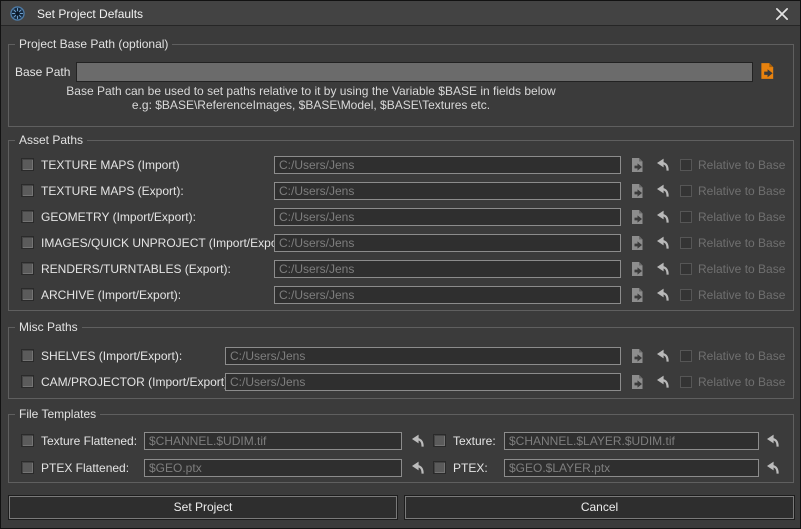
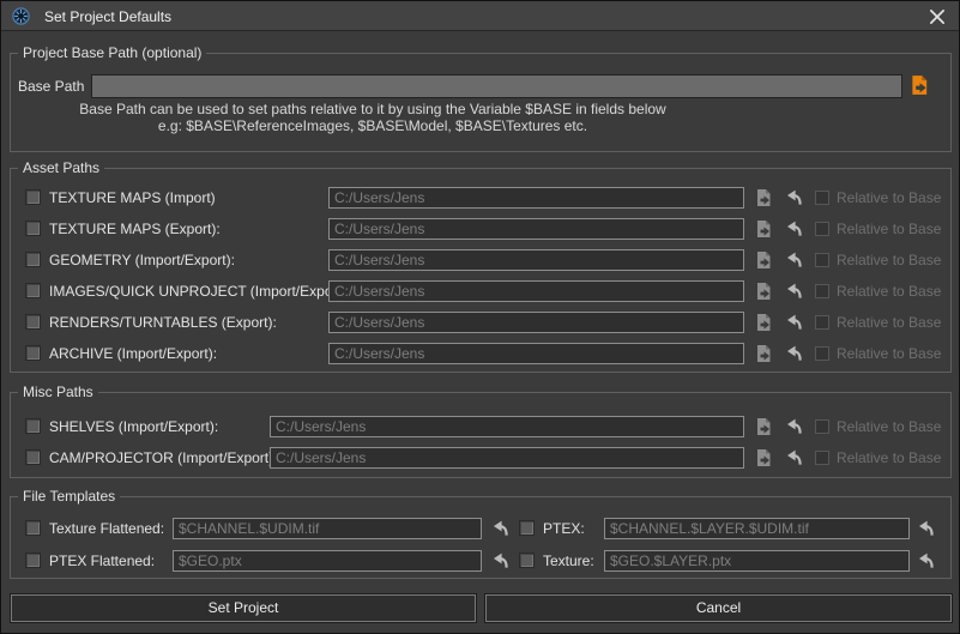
  Set Project Defaults
  Project Base Path (optional)
  Base Path
  Base Path can be used to set paths relative to it by using the Variable $BASE in fields below
  e.g: $BASE\ReferenceImages, $BASE\Model, $BASE\Textures etc.
  Asset Paths
  TEXTURE MAPS (Import)
  C:/Users/Jens
  Relative to Base
  TEXTURE MAPS (Export):
  C:/Users/Jens
  Relative to Base
  GEOMETRY (Import/Export):
  C:/Users/Jens
  Relative to Base
  IMAGES/QUICK UNPROJECT (Import/Exp
  C:/Users/Jens
  Relative to Base
  RENDERS/TURNTABLES (Export):
  C:/Users/Jens
  Relative to Base
  ARCHIVE (Import/Export):
  C:/Users/Jens
  Relative to Base
  Misc Paths
  SHELVES (Import/Export):
  C:/Users/Jens
  Relative to Base
  CAM/PROJECTOR (Import/Export
  C:/Users/Jens
  Relative to Base
  File Templates
  Texture Flattened:
  $CHANNEL.$UDIM.tif
- Texture:
+ PTEX:
  $CHANNEL.$LAYER.$UDIM.tif
  PTEX Flattened:
  $GEO.ptx
- PTEX:
+ Texture:
  $GEO.$LAYER.ptx
  Set Project
  Cancel
